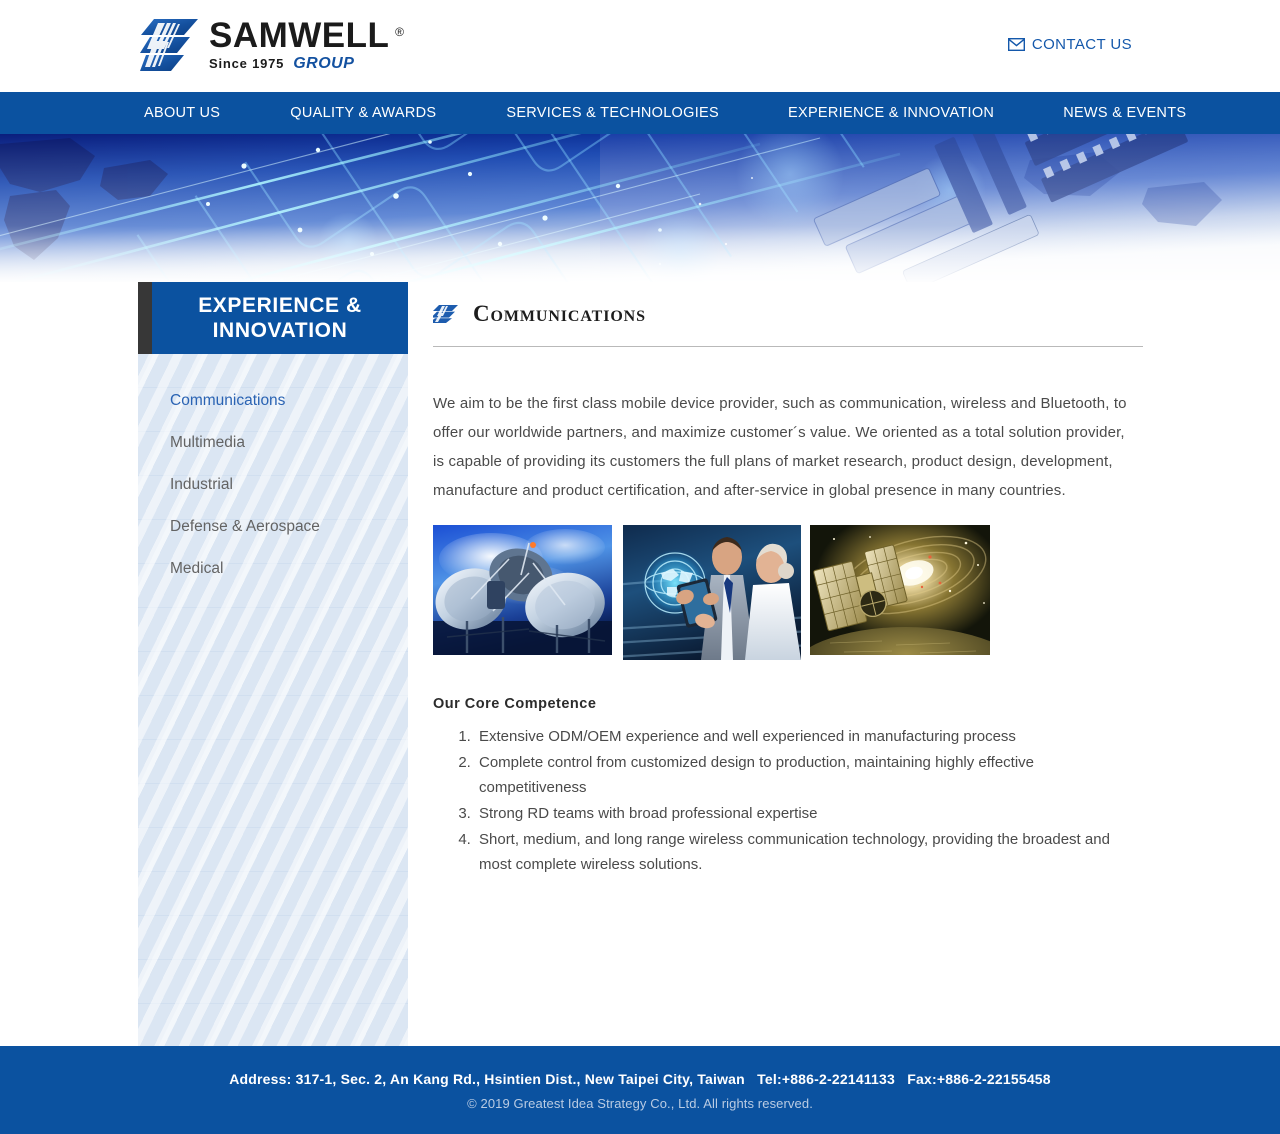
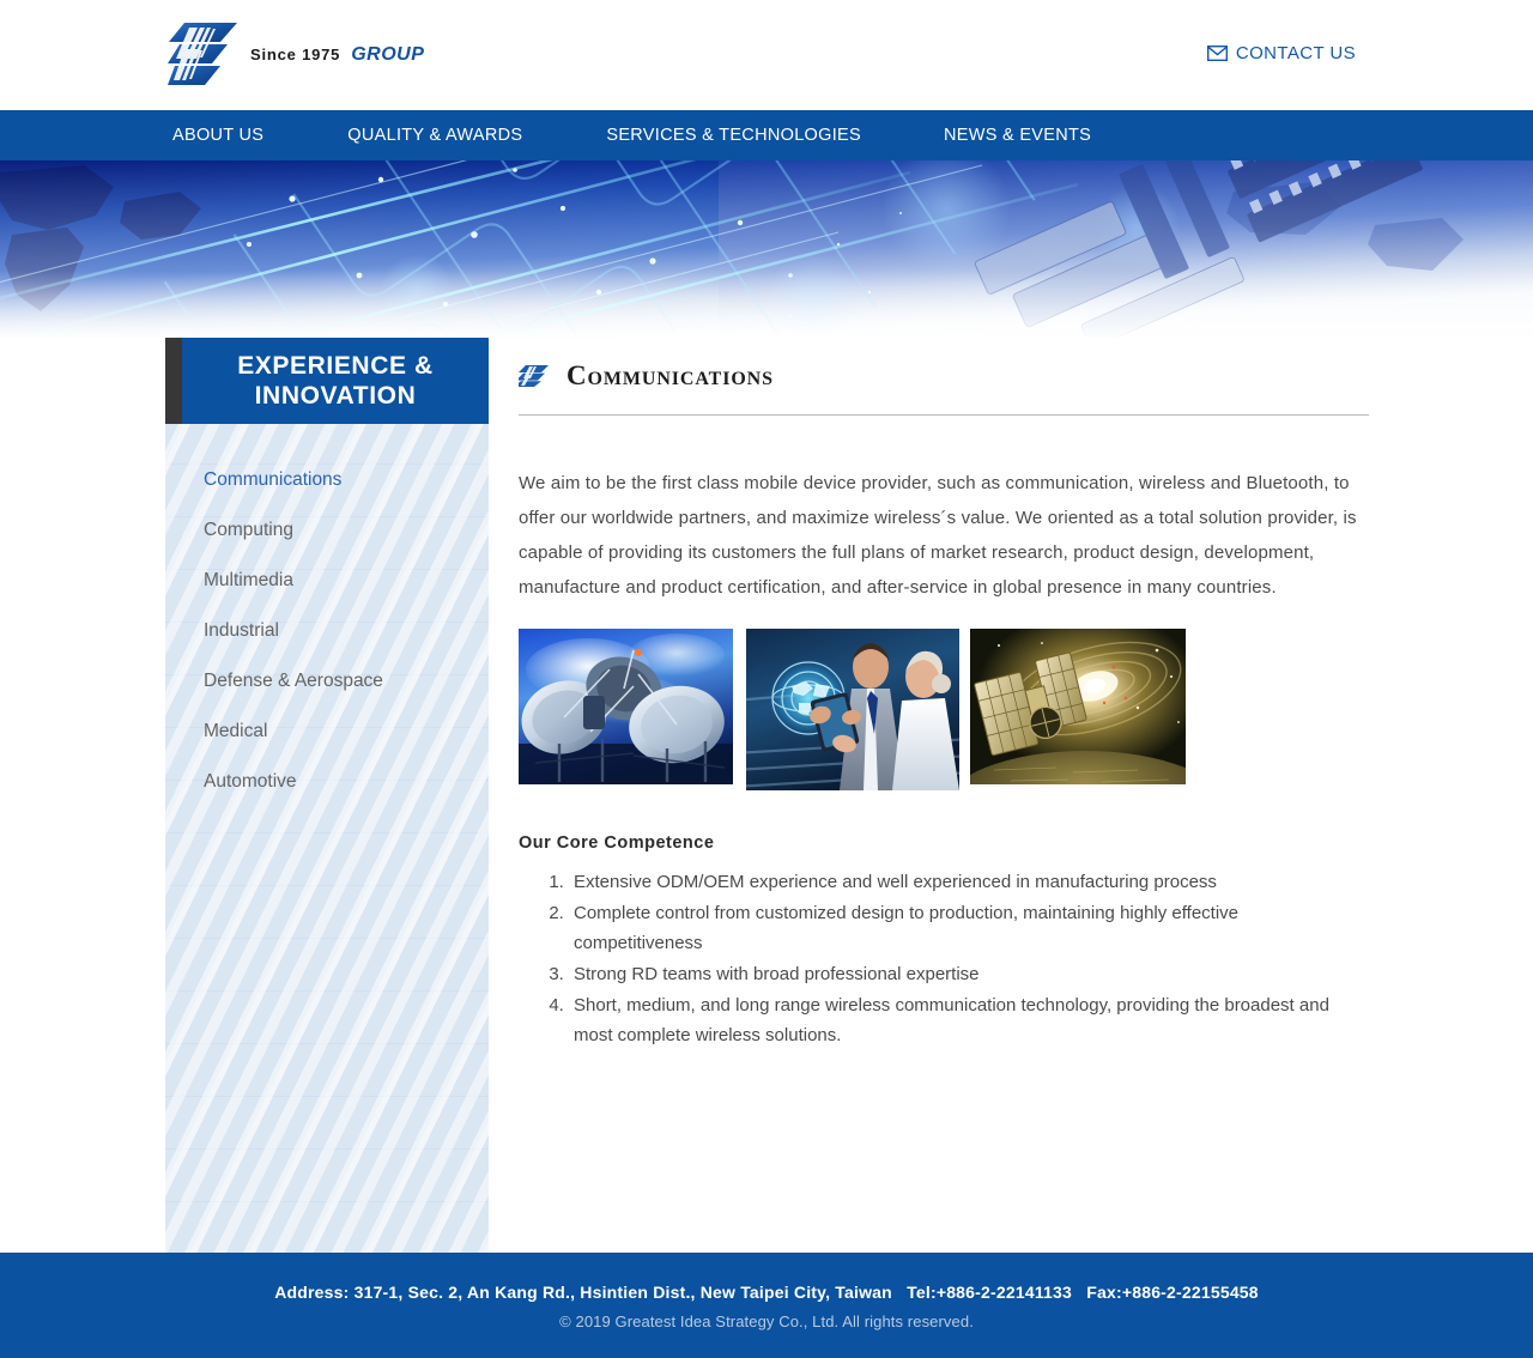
- SAMWELL
- ®
  Since 1975
  GROUP
  CONTACT US
  ABOUT US
  QUALITY & AWARDS
  SERVICES & TECHNOLOGIES
- EXPERIENCE & INNOVATION
  NEWS & EVENTS
  EXPERIENCE &
  INNOVATION
  Communications
+ Computing
  Multimedia
  Industrial
  Defense & Aerospace
  Medical
+ Automotive
  Communications
- We aim to be the first class mobile device provider, such as communication, wireless and Bluetooth, to offer our worldwide partners, and maximize customer´s value. We oriented as a total solution provider, is capable of providing its customers the full plans of market research, product design, development, manufacture and product certification, and after-service in global presence in many countries.
+ We aim to be the first class mobile device provider, such as communication, wireless and Bluetooth, to offer our worldwide partners, and maximize wireless´s value. We oriented as a total solution provider, is capable of providing its customers the full plans of market research, product design, development, manufacture and product certification, and after-service in global presence in many countries.
  Our Core Competence
  Extensive ODM/OEM experience and well experienced in manufacturing process
  Complete control from customized design to production, maintaining highly effective competitiveness
  Strong RD teams with broad professional expertise
  Short, medium, and long range wireless communication technology, providing the broadest and most complete wireless solutions.
  Address: 317-1, Sec. 2, An Kang Rd., Hsintien Dist., New Taipei City, Taiwan Tel:+886-2-22141133 Fax:+886-2-22155458
  © 2019 Greatest Idea Strategy Co., Ltd. All rights reserved.
